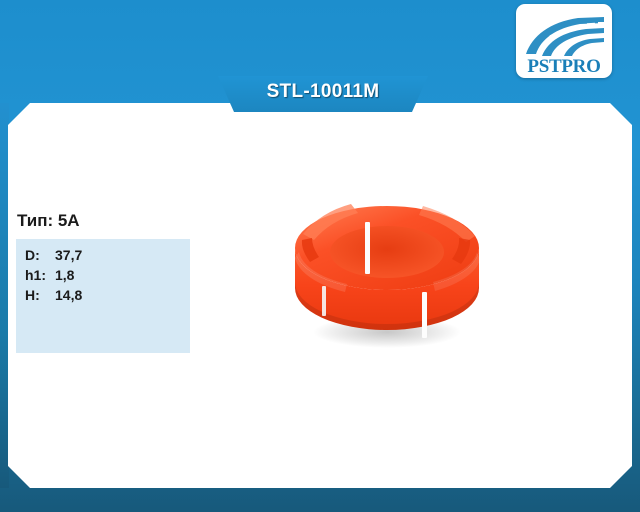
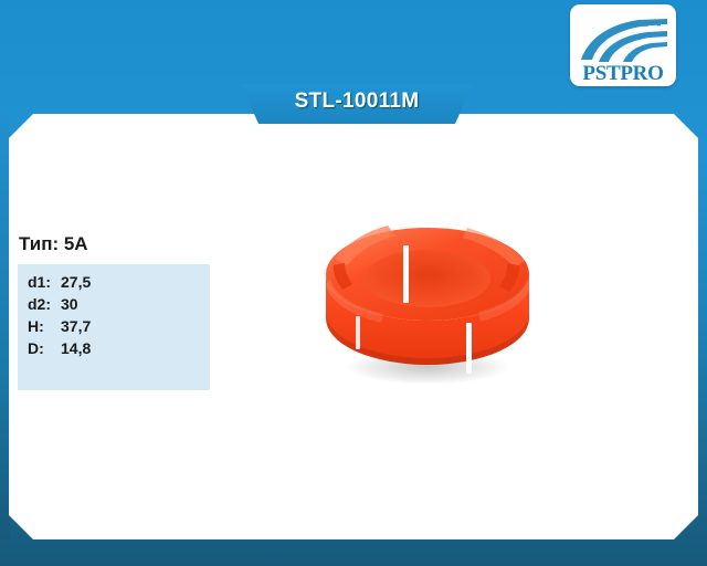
  PSTPRO
  STL-10011M
  Тип: 5A
+ d1:
+ 27,5
+ d2:
+ 30
- D:
+ H:
  37,7
- h1:
- 1,8
- H:
+ D:
  14,8
